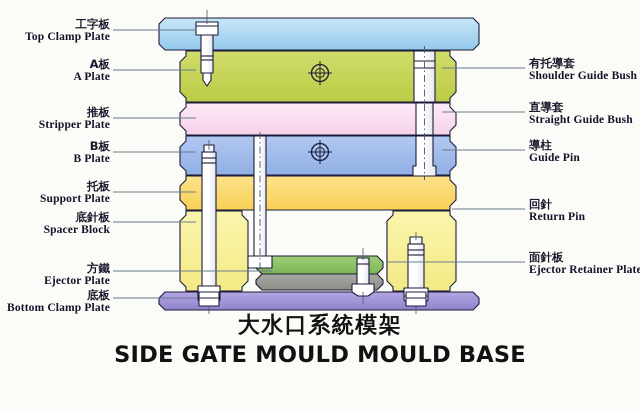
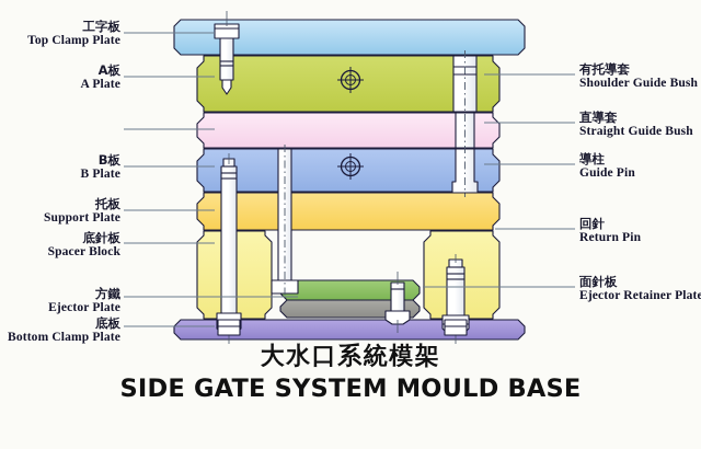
  工字板
  Top Clamp Plate
  A板
  A Plate
- 推板
- Stripper Plate
  B板
  B Plate
  托板
  Support Plate
  底針板
  Spacer Block
  方鐵
  Ejector Plate
  底板
  Bottom Clamp Plate
  有托導套
  Shoulder Guide Bush
  直導套
  Straight Guide Bush
  導柱
  Guide Pin
  回針
  Return Pin
  面針板
  Ejector Retainer Plate
  大水口系統模架
- SIDE GATE MOULD MOULD BASE
+ SIDE GATE SYSTEM MOULD BASE
